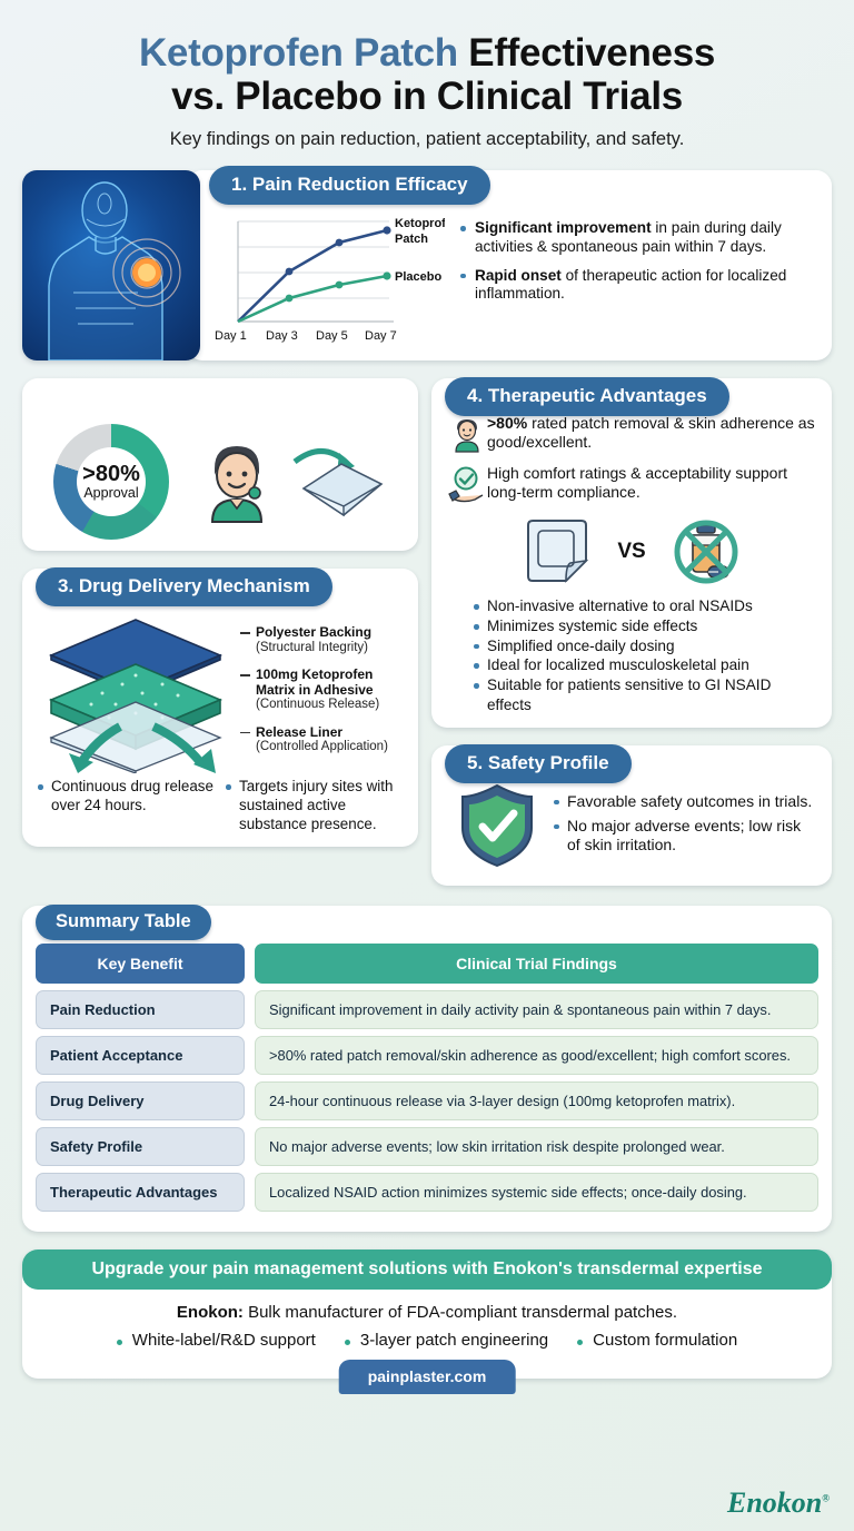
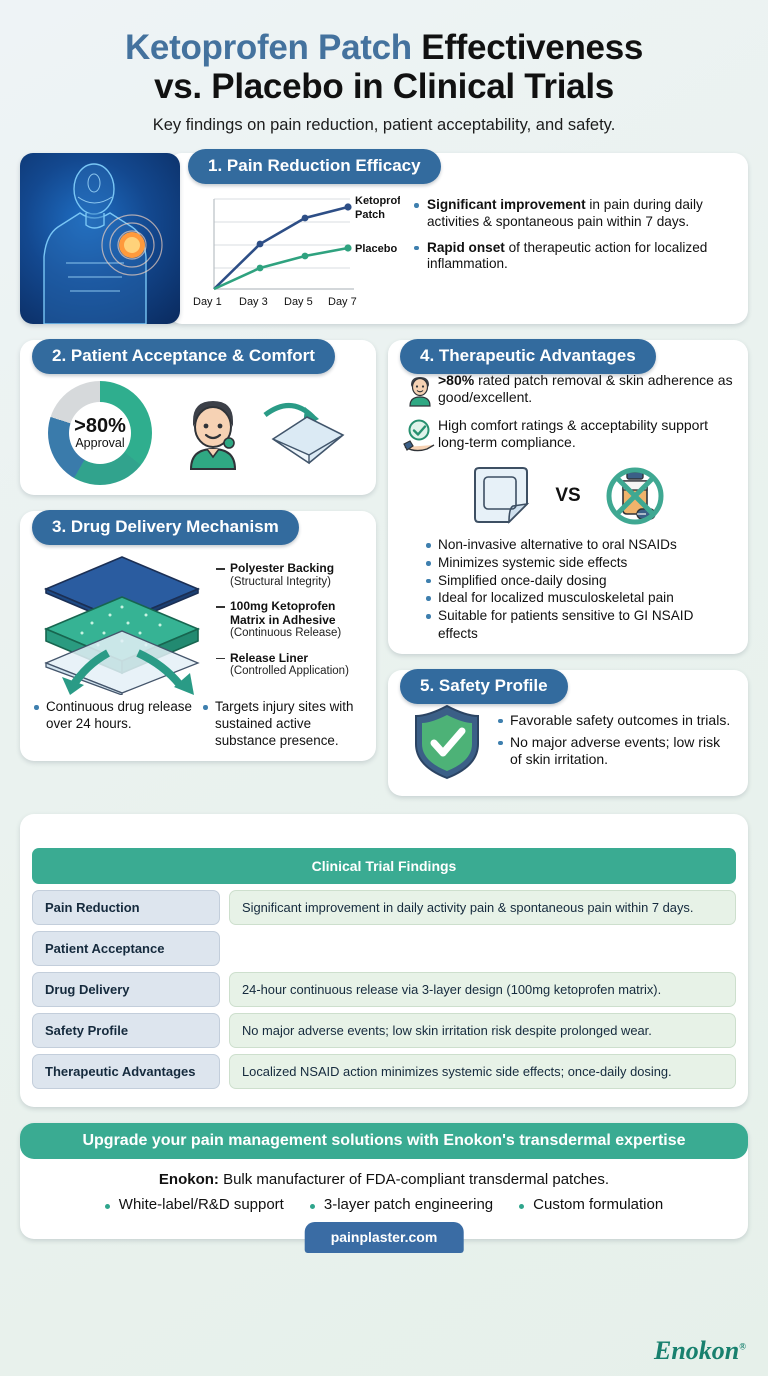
  Ketoprofen Patch Effectiveness
  vs. Placebo in Clinical Trials
  Key findings on pain reduction, patient acceptability, and safety.
  1. Pain Reduction Efficacy
  Day 1
  Day 3
  Day 5
  Day 7
  Ketoprof
  Patch
  Placebo
  Significant improvement in pain during daily activities & spontaneous pain within 7 days.
  Rapid onset of therapeutic action for localized inflammation.
+ 2. Patient Acceptance & Comfort
  >80%
  Approval
  3. Drug Delivery Mechanism
  Polyester Backing
  (Structural Integrity)
  100mg Ketoprofen
  Matrix in Adhesive
  (Continuous Release)
  Release Liner
  (Controlled Application)
  Continuous drug release over 24 hours.
  Targets injury sites with sustained active substance presence.
  4. Therapeutic Advantages
  >80% rated patch removal & skin adherence as good/excellent.
  High comfort ratings & acceptability support long-term compliance.
  VS
  Non-invasive alternative to oral NSAIDs
  Minimizes systemic side effects
  Simplified once-daily dosing
  Ideal for localized musculoskeletal pain
  Suitable for patients sensitive to GI NSAID effects
  5. Safety Profile
  Favorable safety outcomes in trials.
  No major adverse events; low risk of skin irritation.
- Summary Table
- Key Benefit
  Clinical Trial Findings
  Pain Reduction
  Significant improvement in daily activity pain & spontaneous pain within 7 days.
  Patient Acceptance
- >80% rated patch removal/skin adherence as good/excellent; high comfort scores.
  Drug Delivery
  24-hour continuous release via 3-layer design (100mg ketoprofen matrix).
  Safety Profile
  No major adverse events; low skin irritation risk despite prolonged wear.
  Therapeutic Advantages
  Localized NSAID action minimizes systemic side effects; once-daily dosing.
  Upgrade your pain management solutions with Enokon's transdermal expertise
  Enokon: Bulk manufacturer of FDA-compliant transdermal patches.
  White-label/R&D support
  3-layer patch engineering
  Custom formulation
  painplaster.com
  Enokon®
